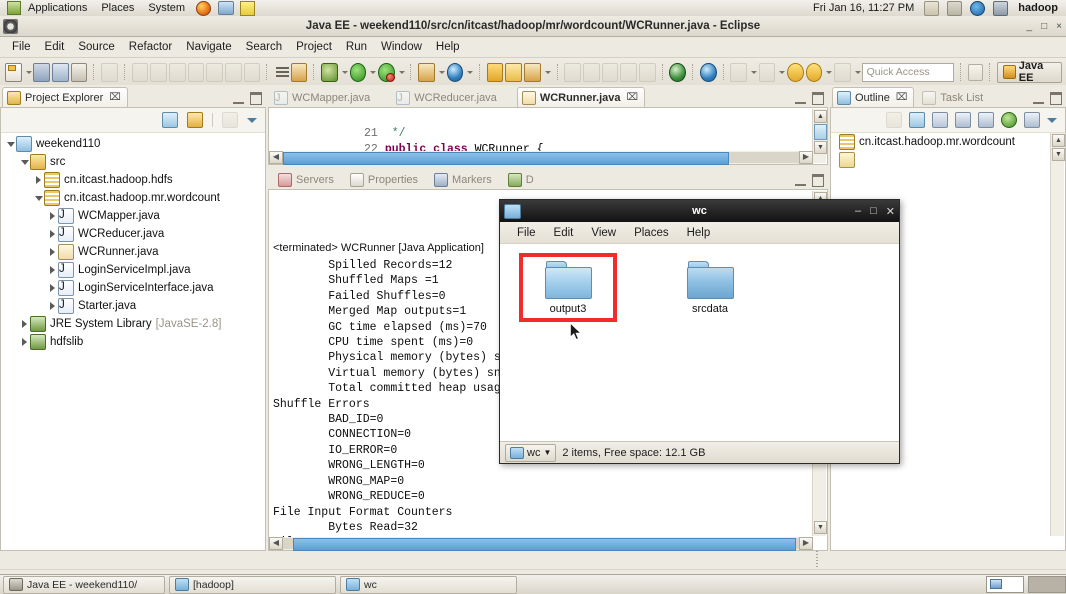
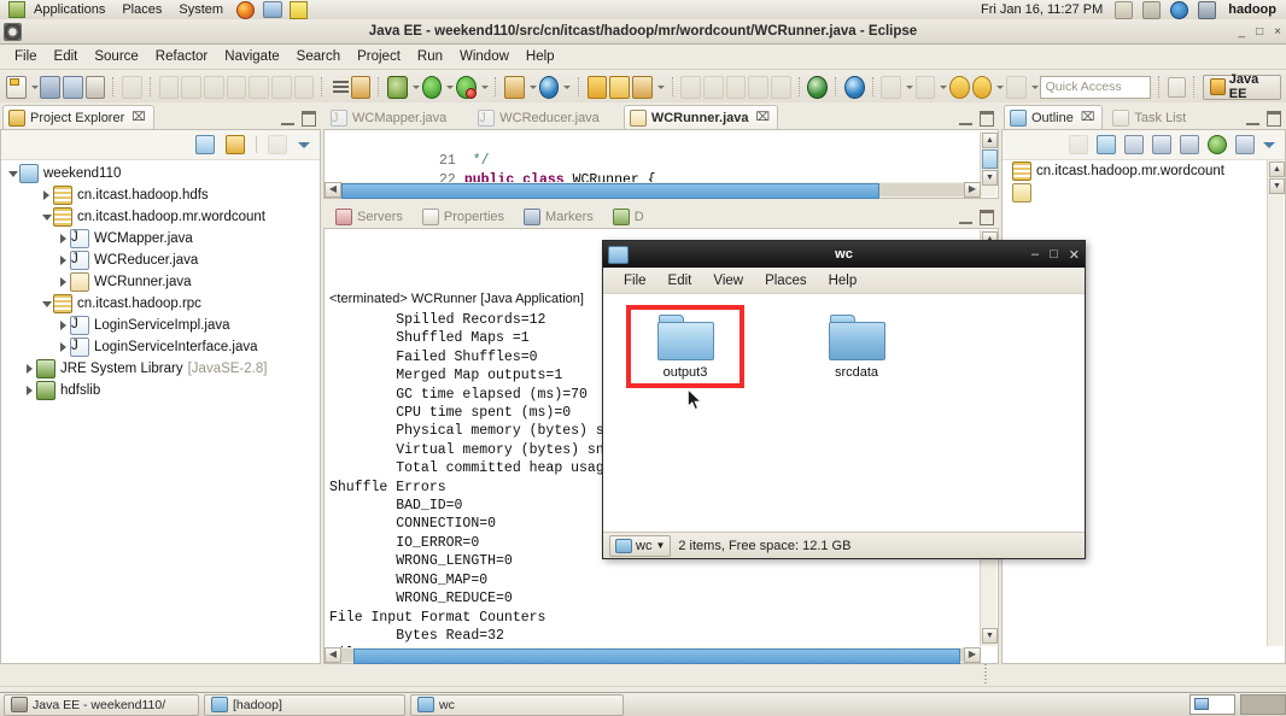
  Applications
  Places
  System
  Fri Jan 16, 11:27 PM
  hadoop
  Java EE - weekend110/src/cn/itcast/hadoop/mr/wordcount/WCRunner.java - Eclipse
  _
  □
  ×
  File
  Edit
  Source
  Refactor
  Navigate
  Search
  Project
  Run
  Window
  Help
  Quick Access
  Java EE
  Project Explorer
  ⌧
  weekend110
- src
  cn.itcast.hadoop.hdfs
  cn.itcast.hadoop.mr.wordcount
  WCMapper.java
  WCReducer.java
  WCRunner.java
+ cn.itcast.hadoop.rpc
  LoginServiceImpl.java
  LoginServiceInterface.java
- Starter.java
  JRE System Library
  [JavaSE-2.8]
  hdfslib
  WCMapper.java
  WCReducer.java
  WCRunner.java
  ⌧
  21 */
  22 public class WCRunner {
  ◀
  ▶
  Servers
  Properties
  Markers
  D
  <terminated> WCRunner [Java Application]
  Spilled Records=12
  Shuffled Maps =1
  Failed Shuffles=0
  Merged Map outputs=1
  GC time elapsed (ms)=70
  CPU time spent (ms)=0
  Physical memory (bytes) s
  Virtual memory (bytes) sn
  Total committed heap usag
  Shuffle Errors
  BAD_ID=0
  CONNECTION=0
  IO_ERROR=0
  WRONG_LENGTH=0
  WRONG_MAP=0
  WRONG_REDUCE=0
  File Input Format Counters
  Bytes Read=32
  ◀
  ▶
  Outline
  ⌧
  Task List
  cn.itcast.hadoop.mr.wordcount
  wc
  –
  □
  ✕
  File
  Edit
  View
  Places
  Help
  output3
  srcdata
  wc
  ▼
  2 items, Free space: 12.1 GB
  Java EE - weekend110/
  [hadoop]
  wc
